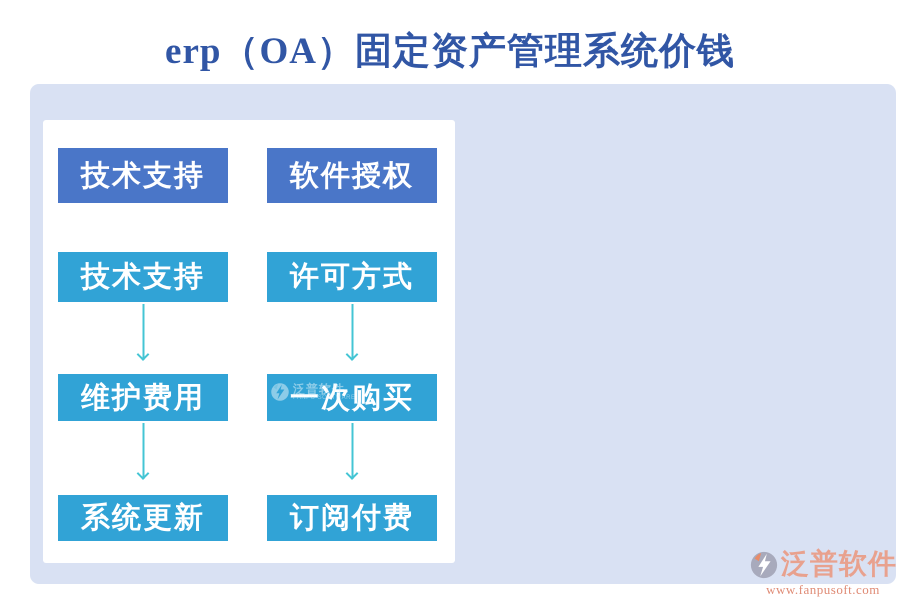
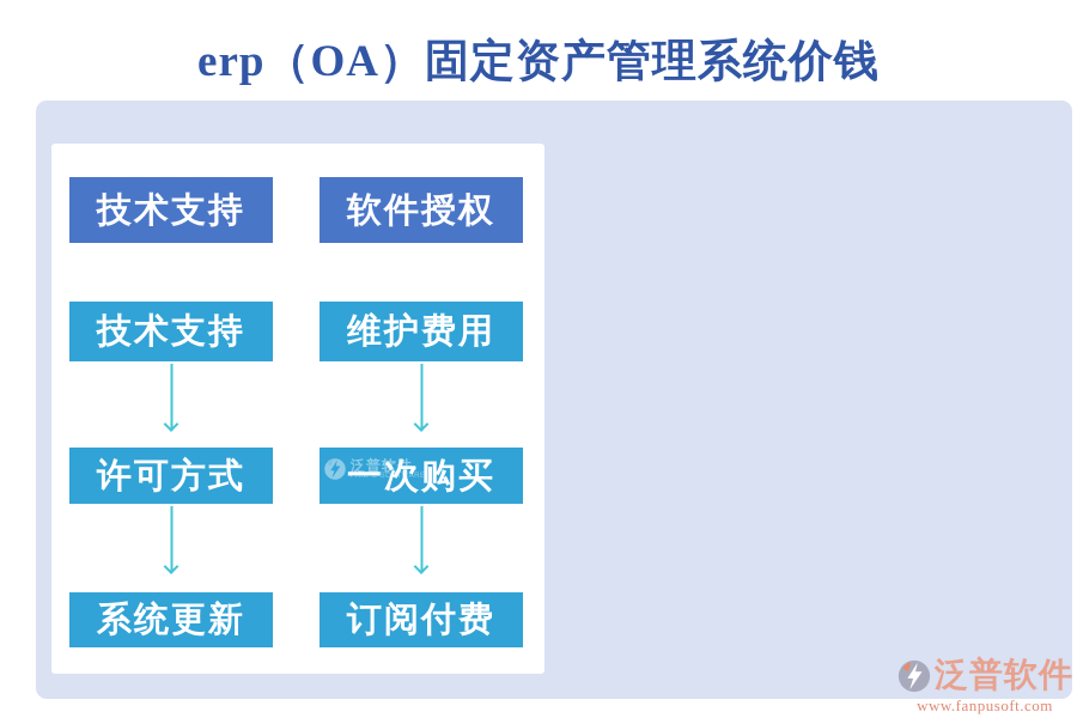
  erp（OA）固定资产管理系统价钱
  技术支持
  技术支持
- 维护费用
+ 许可方式
  系统更新
  软件授权
- 许可方式
+ 维护费用
  一次购买
  订阅付费
  泛普软件
  泛普软件
  www.fanpusoft.com
